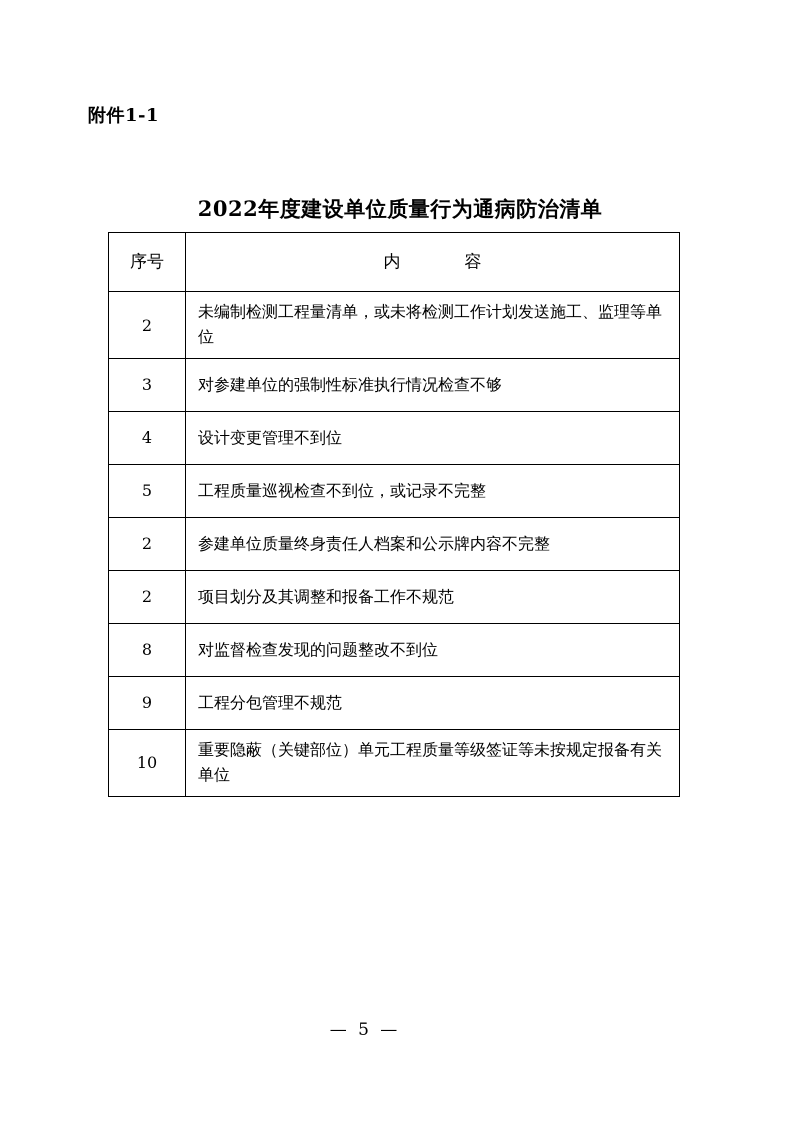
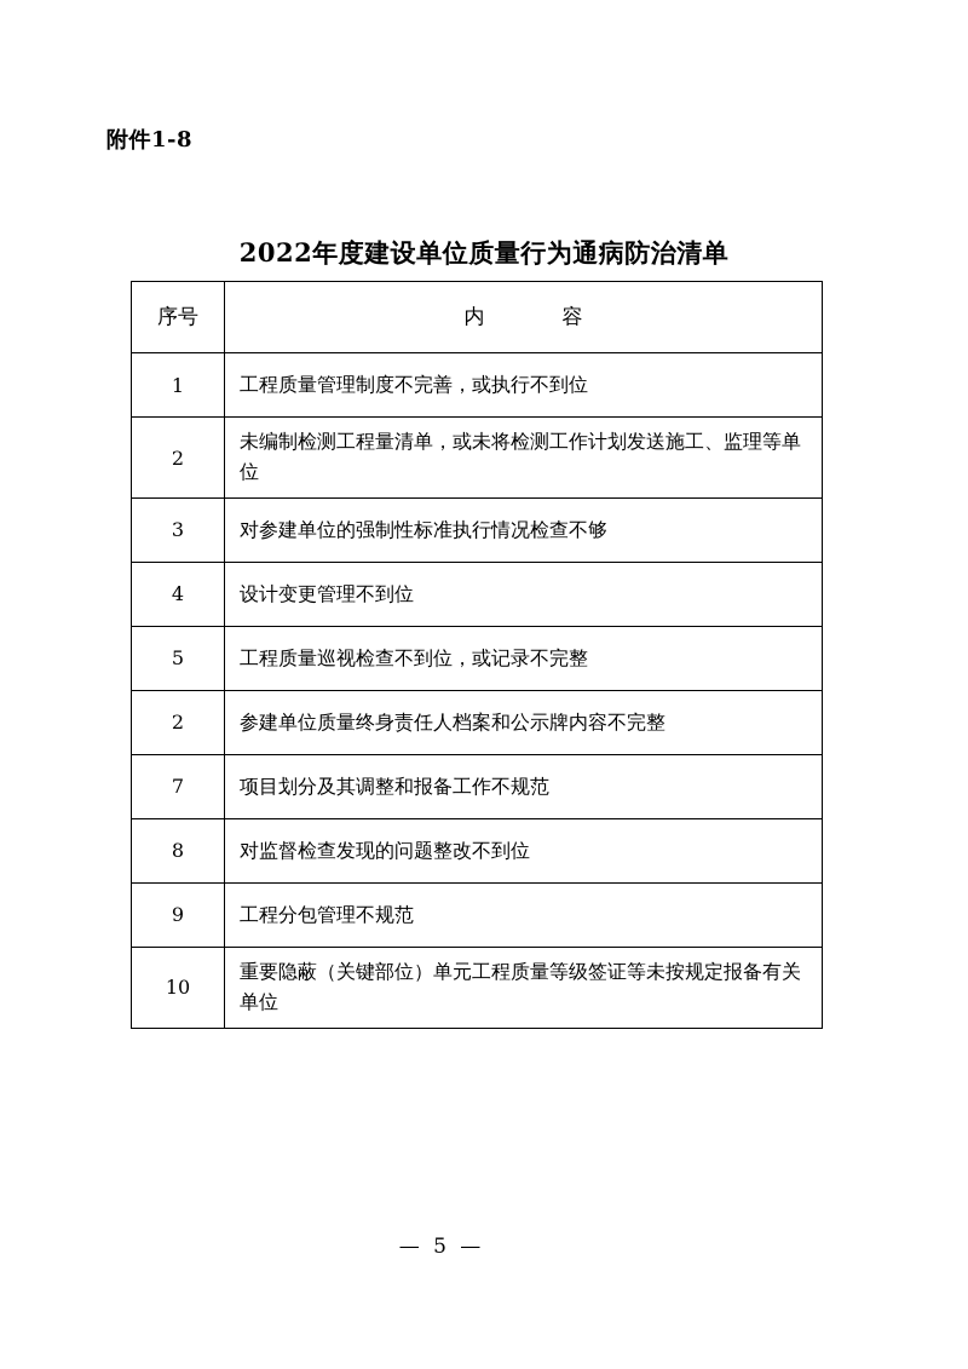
- 附件1-1
+ 附件1-8
  2022年度建设单位质量行为通病防治清单
  序号	内 容
+ 1	工程质量管理制度不完善，或执行不到位
  2	未编制检测工程量清单，或未将检测工作计划发送施工、监理等单位
  3	对参建单位的强制性标准执行情况检查不够
  4	设计变更管理不到位
  5	工程质量巡视检查不到位，或记录不完整
  2	参建单位质量终身责任人档案和公示牌内容不完整
- 2	项目划分及其调整和报备工作不规范
+ 7	项目划分及其调整和报备工作不规范
  8	对监督检查发现的问题整改不到位
  9	工程分包管理不规范
  10	重要隐蔽（关键部位）单元工程质量等级签证等未按规定报备有关单位
  — 5 —
